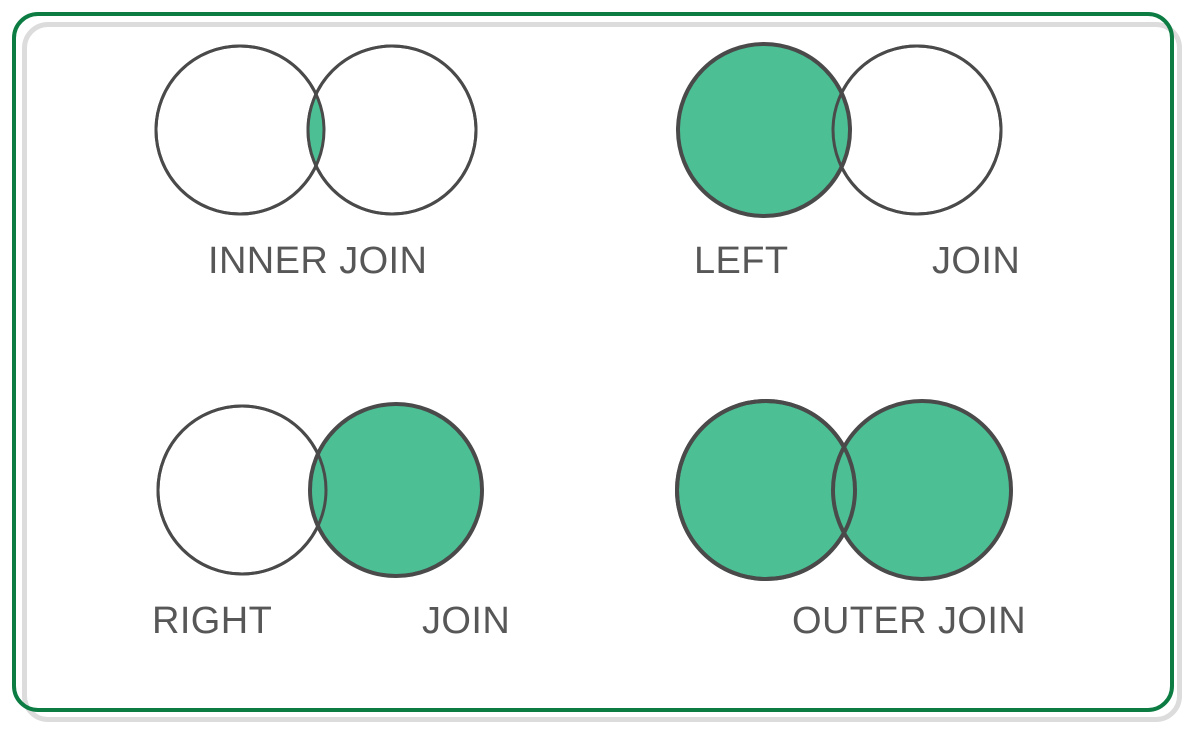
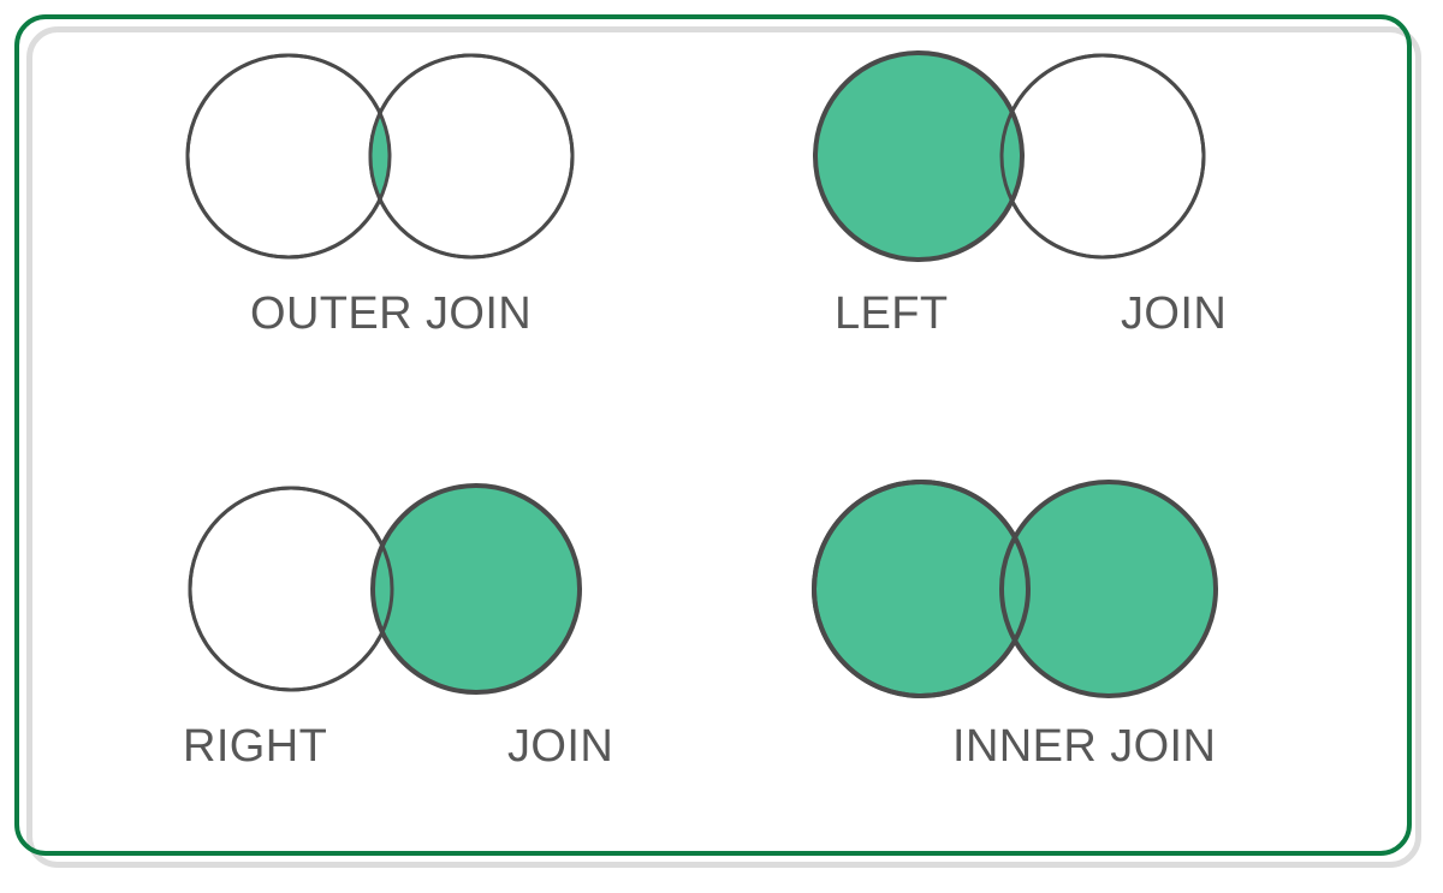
- INNER JOIN
+ OUTER JOIN
  LEFT
  JOIN
  RIGHT
  JOIN
- OUTER JOIN
+ INNER JOIN
